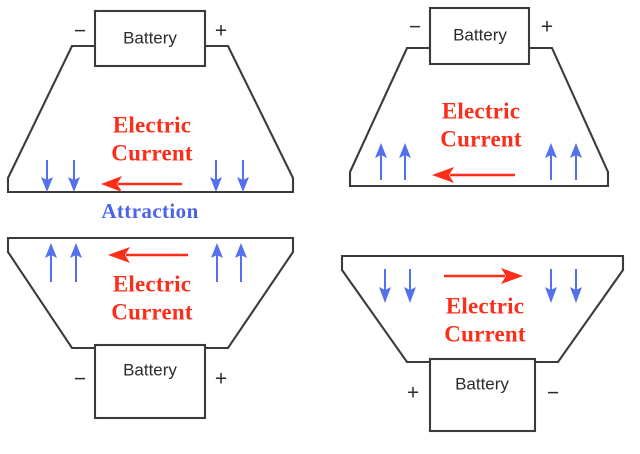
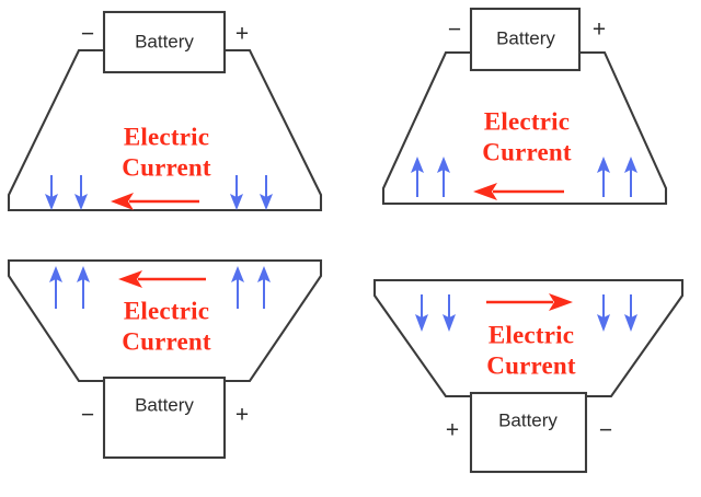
  Battery
  −
  +
  Electric
  Current
- Attraction
  Battery
  −
  +
  Electric
  Current
  Battery
  −
  +
  Electric
  Current
  Battery
  +
  −
  Electric
  Current
